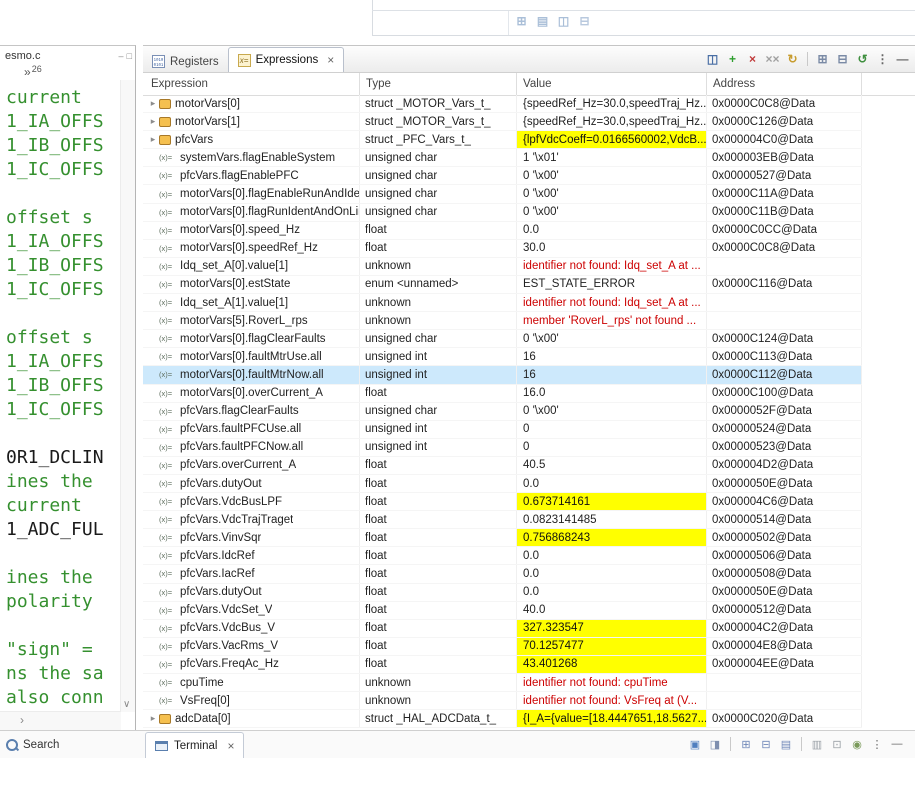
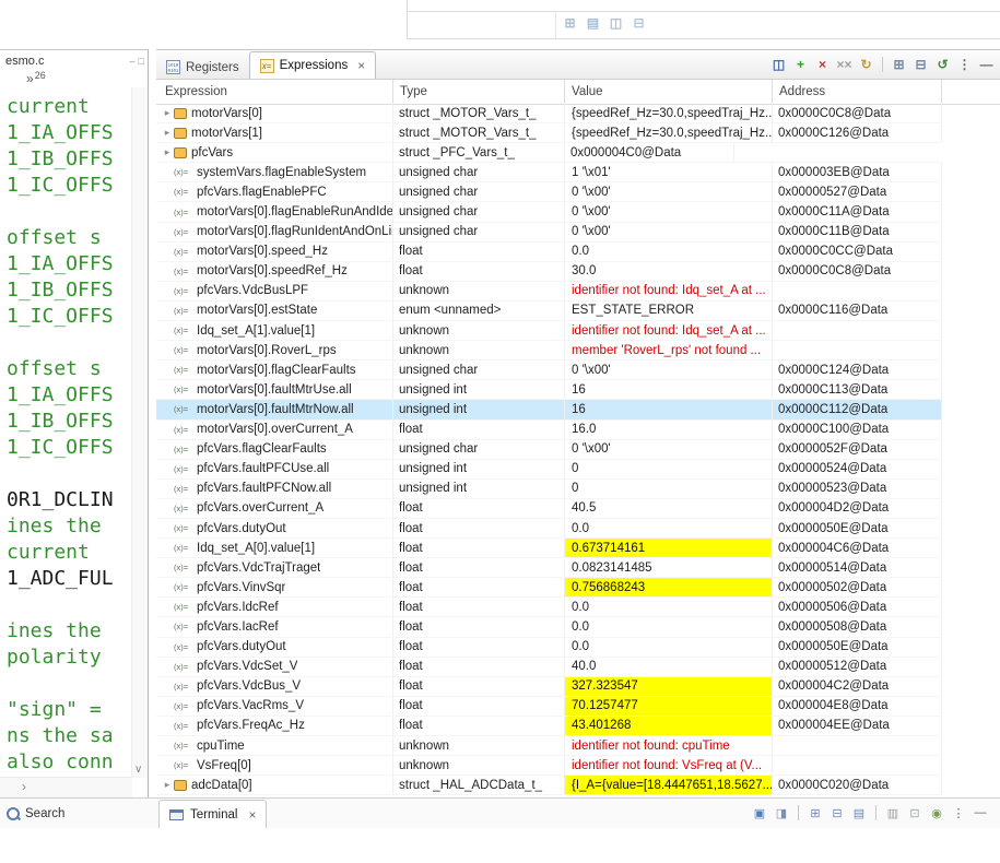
  ⊞
  ▤
  ◫
  ⊟
  esmo.c
  –
  □
  »
  26
  current
  1_IA_OFFS
  1_IB_OFFS
  1_IC_OFFS
  offset s
  1_IA_OFFS
  1_IB_OFFS
  1_IC_OFFS
  offset s
  1_IA_OFFS
  1_IB_OFFS
  1_IC_OFFS
  0R1_DCLIN
  ines the
  current
  1_ADC_FUL
  ines the
  polarity
  "sign" =
  ns the sa
  also conn
  ∨
  ›
  Registers
  x=
  Expressions
  ×
  ◫
  +
  ×
  ××
  ↻
  ⊞
  ⊟
  ↺
  ⋮
  —
  Expression
  Type
  Value
  Address
  ▸
  motorVars[0]
  struct _MOTOR_Vars_t_
  {speedRef_Hz=30.0,speedTraj_Hz..
  0x0000C0C8@Data
  ▸
  motorVars[1]
  struct _MOTOR_Vars_t_
  {speedRef_Hz=30.0,speedTraj_Hz..
  0x0000C126@Data
  ▸
  pfcVars
  struct _PFC_Vars_t_
- {lpfVdcCoeff=0.0166560002,VdcB...
  0x000004C0@Data
  (x)=
  systemVars.flagEnableSystem
  unsigned char
  1 '\x01'
  0x000003EB@Data
  (x)=
  pfcVars.flagEnablePFC
  unsigned char
  0 '\x00'
  0x00000527@Data
  (x)=
  motorVars[0].flagEnableRunAndIde
  unsigned char
  0 '\x00'
  0x0000C11A@Data
  (x)=
  motorVars[0].flagRunIdentAndOnLi
  unsigned char
  0 '\x00'
  0x0000C11B@Data
  (x)=
  motorVars[0].speed_Hz
  float
  0.0
  0x0000C0CC@Data
  (x)=
  motorVars[0].speedRef_Hz
  float
  30.0
  0x0000C0C8@Data
  (x)=
- Idq_set_A[0].value[1]
+ pfcVars.VdcBusLPF
  unknown
  identifier not found: Idq_set_A at ...
  (x)=
  motorVars[0].estState
  enum <unnamed>
  EST_STATE_ERROR
  0x0000C116@Data
  (x)=
  Idq_set_A[1].value[1]
  unknown
  identifier not found: Idq_set_A at ...
  (x)=
- motorVars[5].RoverL_rps
+ motorVars[0].RoverL_rps
  unknown
  member 'RoverL_rps' not found ...
  (x)=
  motorVars[0].flagClearFaults
  unsigned char
  0 '\x00'
  0x0000C124@Data
  (x)=
  motorVars[0].faultMtrUse.all
  unsigned int
  16
  0x0000C113@Data
  (x)=
  motorVars[0].faultMtrNow.all
  unsigned int
  16
  0x0000C112@Data
  (x)=
  motorVars[0].overCurrent_A
  float
  16.0
  0x0000C100@Data
  (x)=
  pfcVars.flagClearFaults
  unsigned char
  0 '\x00'
  0x0000052F@Data
  (x)=
  pfcVars.faultPFCUse.all
  unsigned int
  0
  0x00000524@Data
  (x)=
  pfcVars.faultPFCNow.all
  unsigned int
  0
  0x00000523@Data
  (x)=
  pfcVars.overCurrent_A
  float
  40.5
  0x000004D2@Data
  (x)=
  pfcVars.dutyOut
  float
  0.0
  0x0000050E@Data
  (x)=
- pfcVars.VdcBusLPF
+ Idq_set_A[0].value[1]
  float
  0.673714161
  0x000004C6@Data
  (x)=
  pfcVars.VdcTrajTraget
  float
  0.0823141485
  0x00000514@Data
  (x)=
  pfcVars.VinvSqr
  float
  0.756868243
  0x00000502@Data
  (x)=
  pfcVars.IdcRef
  float
  0.0
  0x00000506@Data
  (x)=
  pfcVars.IacRef
  float
  0.0
  0x00000508@Data
  (x)=
  pfcVars.dutyOut
  float
  0.0
  0x0000050E@Data
  (x)=
  pfcVars.VdcSet_V
  float
  40.0
  0x00000512@Data
  (x)=
  pfcVars.VdcBus_V
  float
  327.323547
  0x000004C2@Data
  (x)=
  pfcVars.VacRms_V
  float
  70.1257477
  0x000004E8@Data
  (x)=
  pfcVars.FreqAc_Hz
  float
  43.401268
  0x000004EE@Data
  (x)=
  cpuTime
  unknown
  identifier not found: cpuTime
  (x)=
  VsFreq[0]
  unknown
  identifier not found: VsFreq at (V...
  ▸
  adcData[0]
  struct _HAL_ADCData_t_
  {I_A={value=[18.4447651,18.5627...
  0x0000C020@Data
  Search
  Terminal
  ×
  ▣
  ◨
  ⊞
  ⊟
  ▤
  ▥
  ⊡
  ◉
  ⋮
  —
